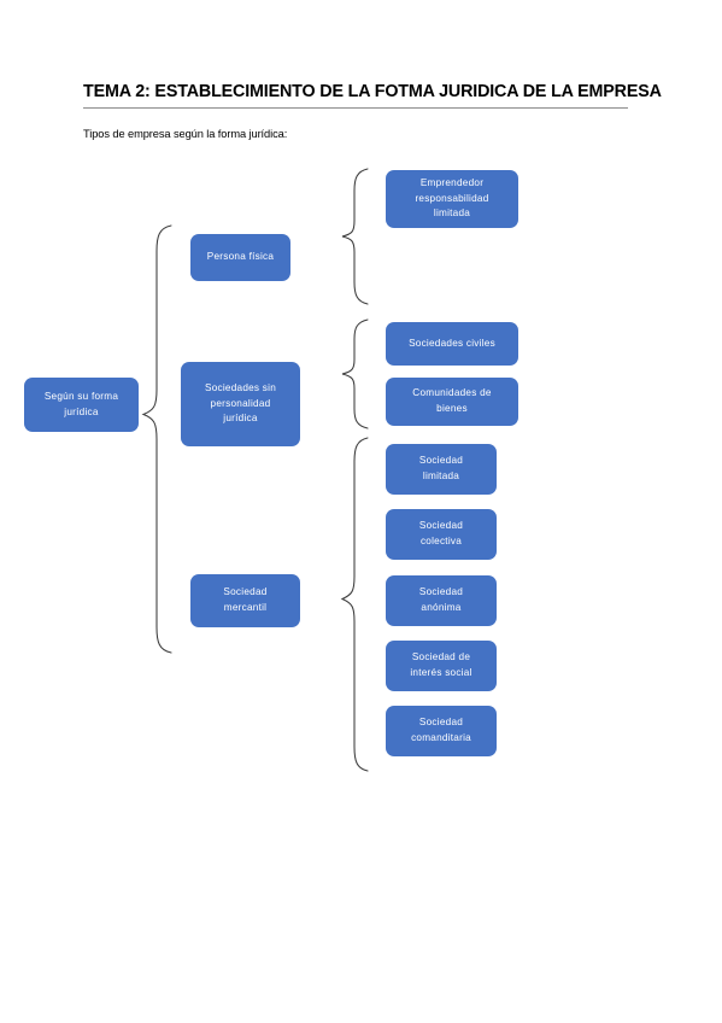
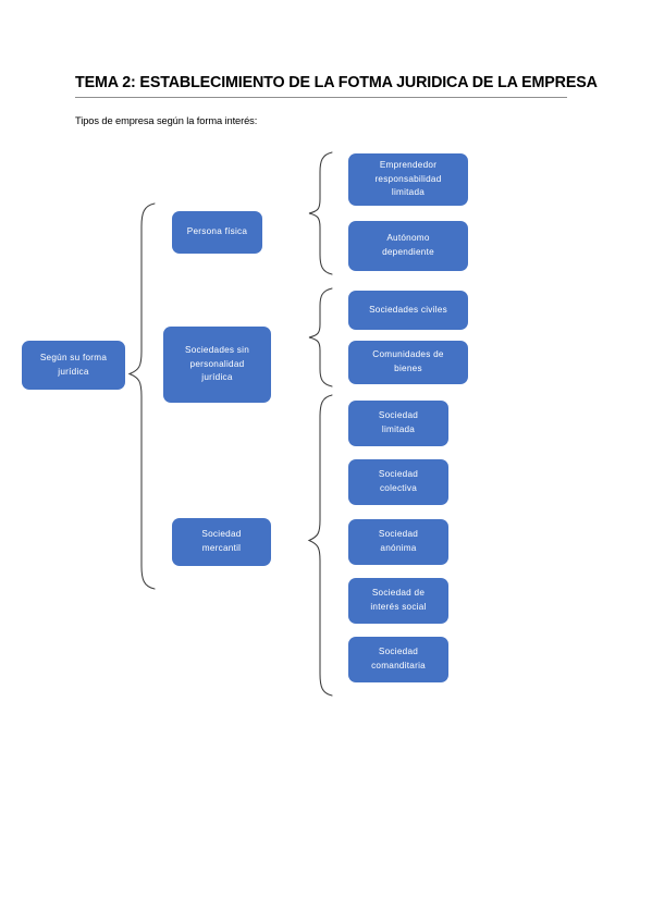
  TEMA 2: ESTABLECIMIENTO DE LA FOTMA JURIDICA DE LA EMPR
- Tipos de empresa según la forma jurídica:
+ Tipos de empresa según la forma interés:
  Según su forma
  jurídica
  Persona física
  Sociedades sin
  personalidad
  jurídica
  Sociedad
  mercantil
  Emprendedor
  responsabilidad
  limitada
+ Autónomo
+ dependiente
  Sociedades civiles
  Comunidades de
  bienes
  Sociedad
  limitada
  Sociedad
  colectiva
  Sociedad
  anónima
  Sociedad de
  interés social
  Sociedad
  comanditaria
